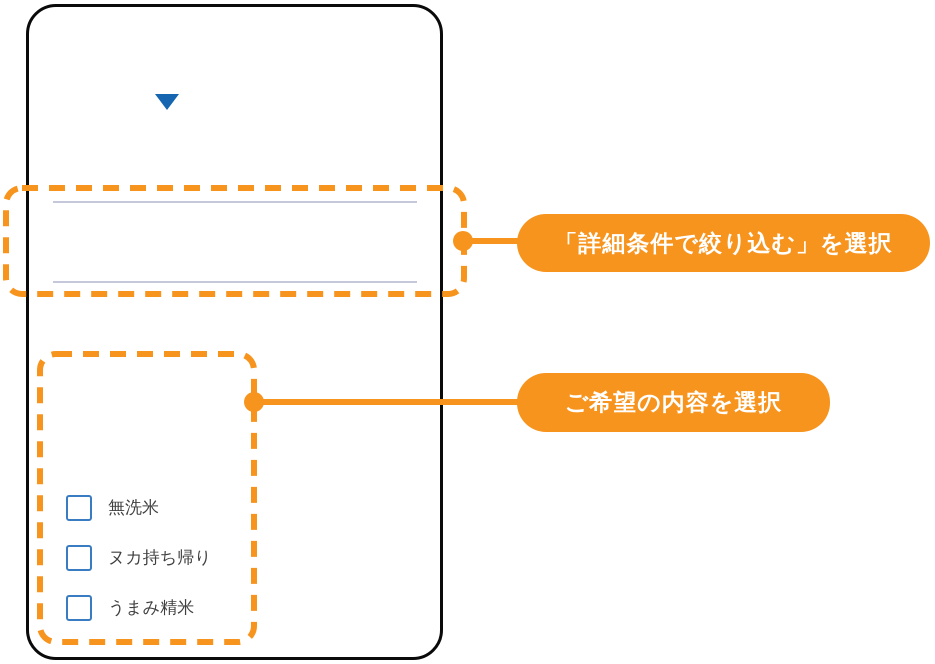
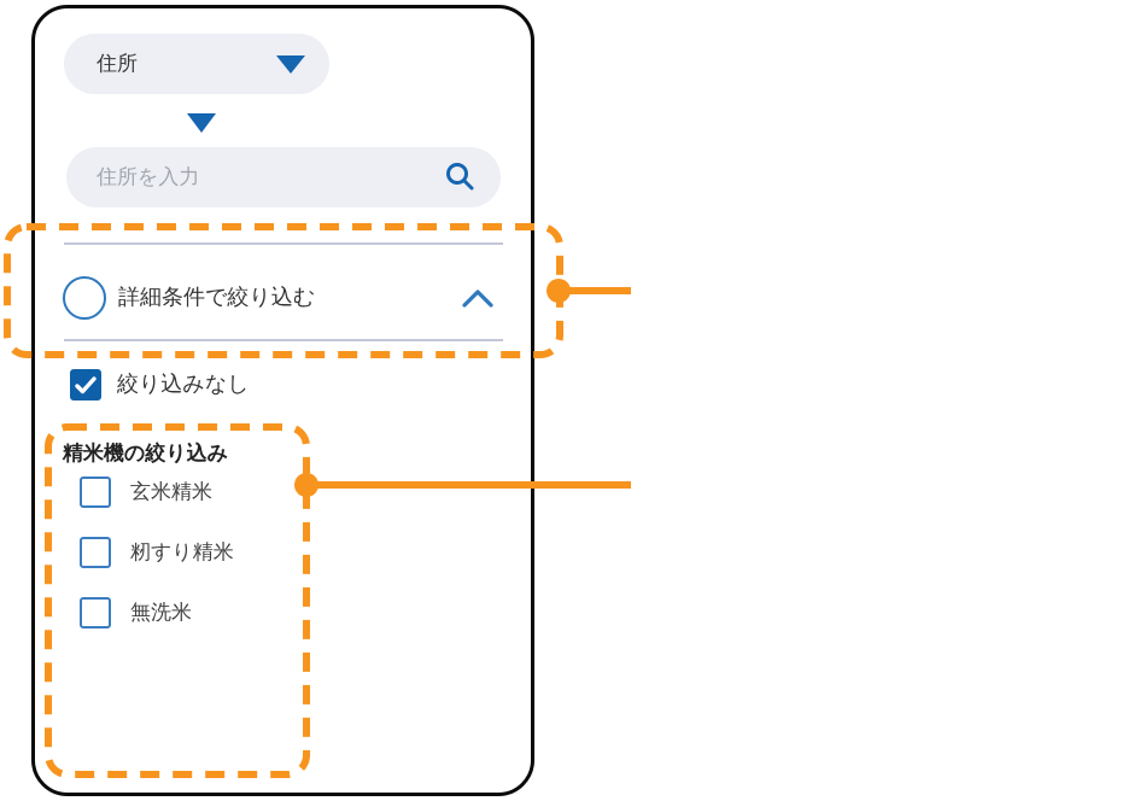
+ 住所
+ 住所を入力
+ 詳細条件で絞り込む
+ 絞り込みなし
+ 精米機の絞り込み
+ 玄米精米
+ 籾すり精米
  無洗米
- ヌカ持ち帰り
- うまみ精米
- 「詳細条件で絞り込む」を選択
- ご希望の内容を選択
